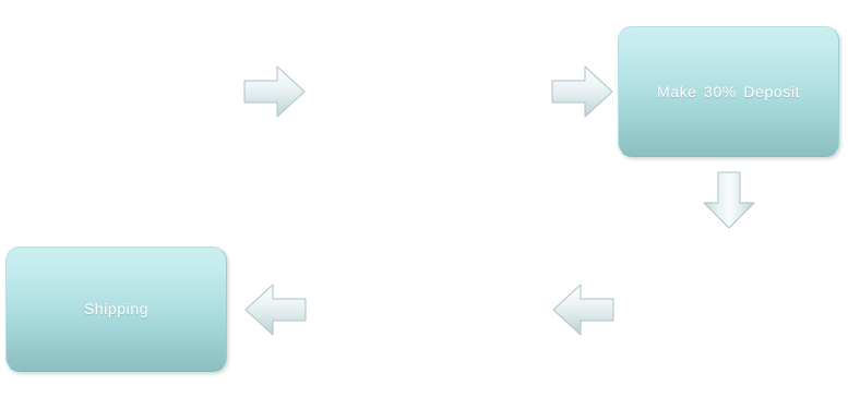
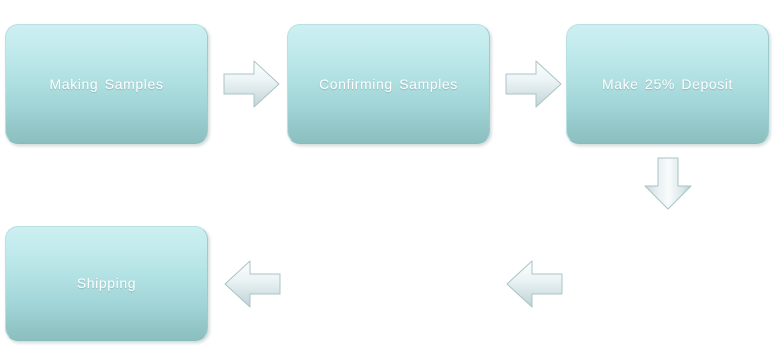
+ Making Samples
+ Confirming Samples
- Make 30% Deposit
+ Make 25% Deposit
  Shipping
